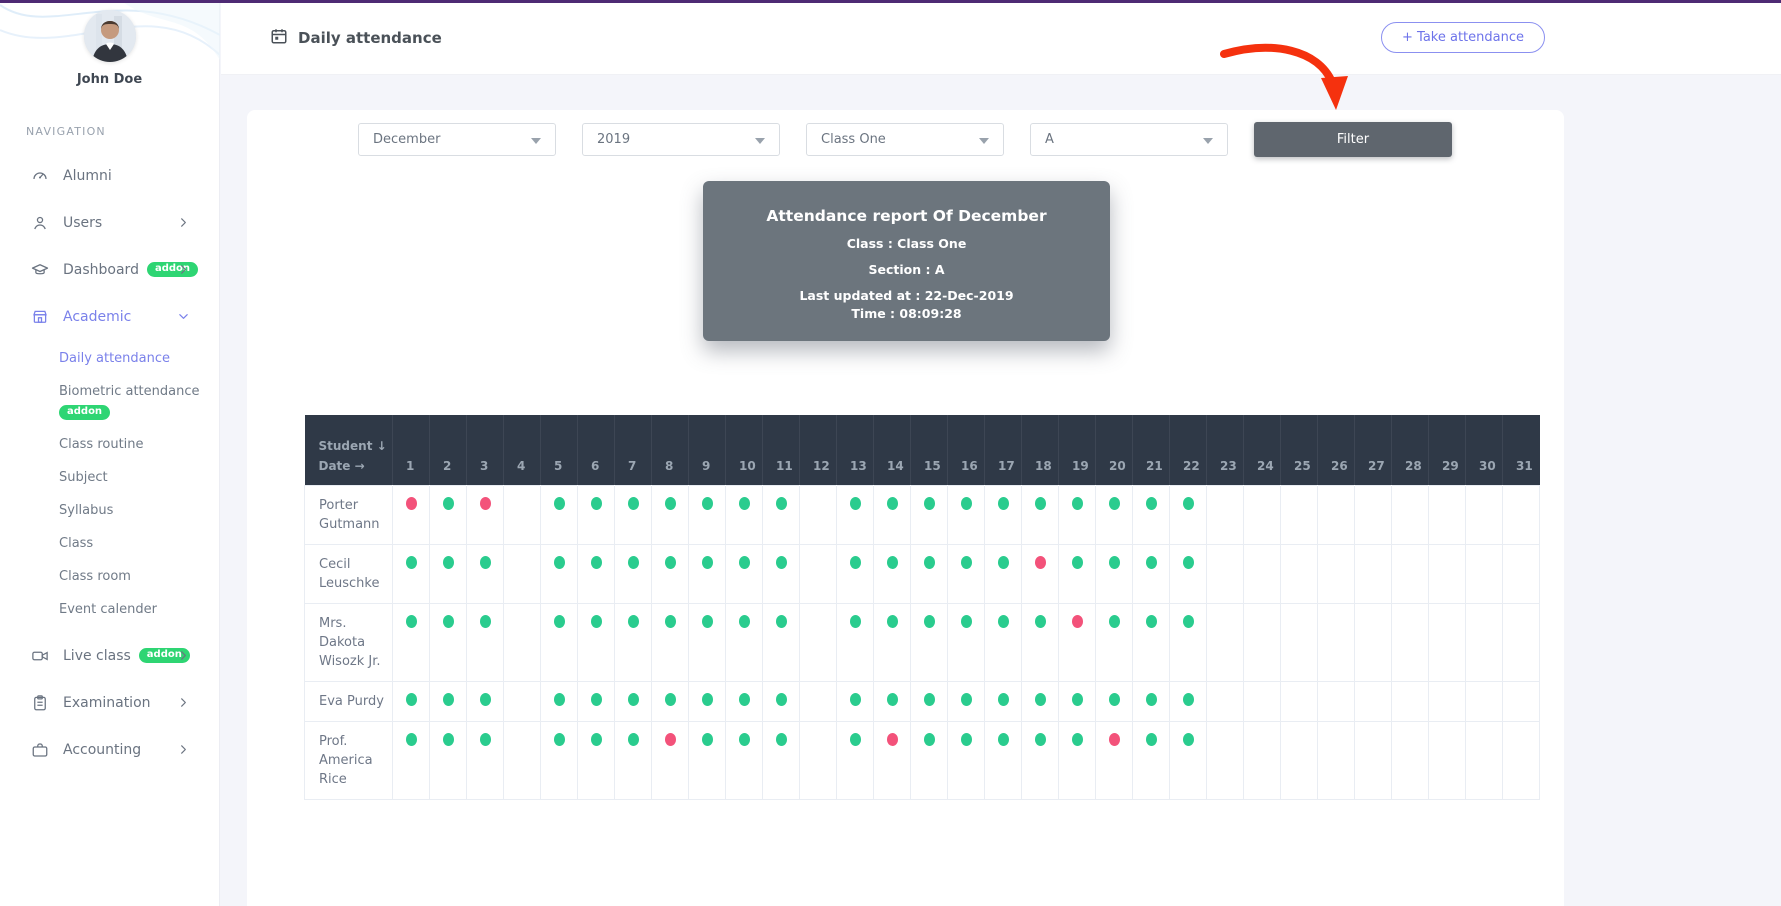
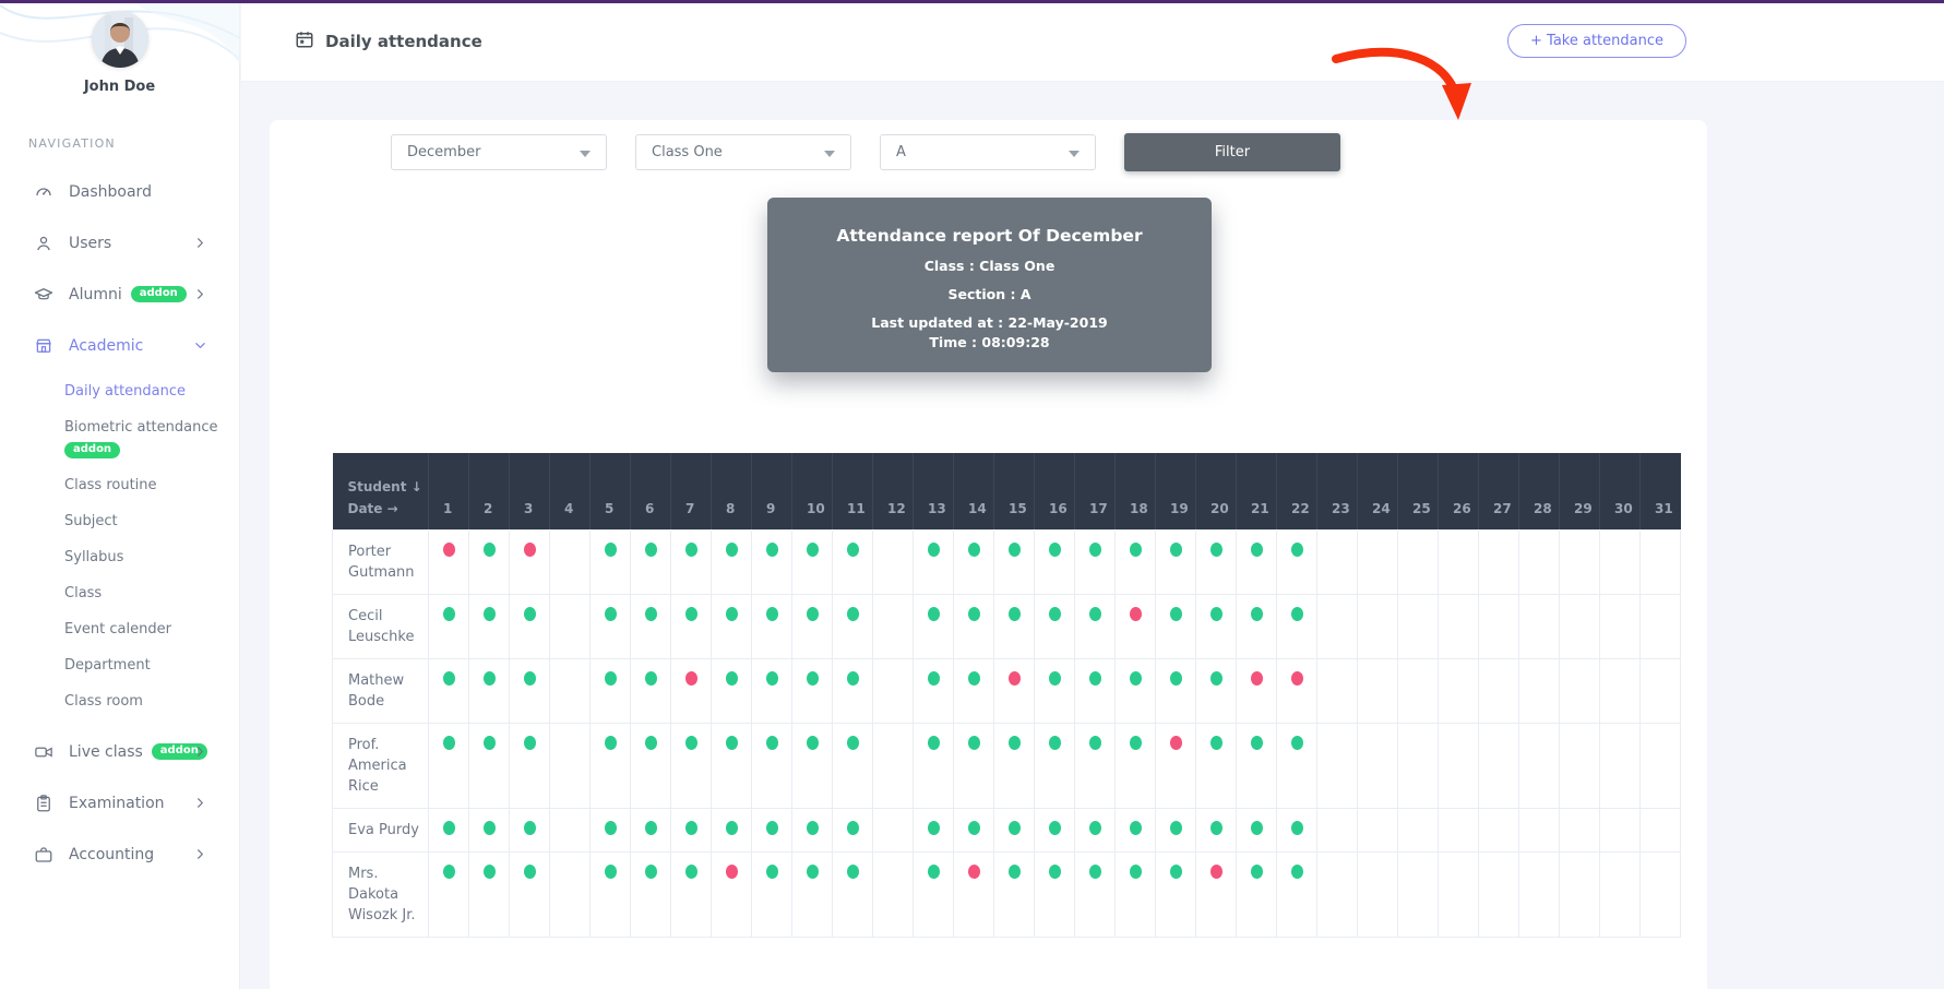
  John Doe
  NAVIGATION
- Alumni
+ Dashboard
  Users
- Dashboard
+ Alumni
  addon
  Academic
  Daily attendance
  Biometric attendance
  addon
  Class routine
  Subject
  Syllabus
  Class
- Class room
+ Event calender
+ Department
- Event calender
+ Class room
  Live class
  addon
  Examination
  Accounting
  Daily attendance
  + Take attendance
  December
- 2019
  Class One
  A
  Filter
  Attendance report Of December
  Class : Class One
  Section : A
- Last updated at : 22-Dec-2019
+ Last updated at : 22-May-2019
  Time : 08:09:28
  Student ↓ Date →	1	2	3	4	5	6	7	8	9	10	11	12	13	14	15	16	17	18	19	20	21	22	23	24	25	26	27	28	29	30	31
  Porter Gutmann
  Cecil Leuschke
+ Mathew Bode
- Mrs. Dakota Wisozk Jr.
+ Prof. America Rice
  Eva Purdy
- Prof. America Rice
+ Mrs. Dakota Wisozk Jr.
